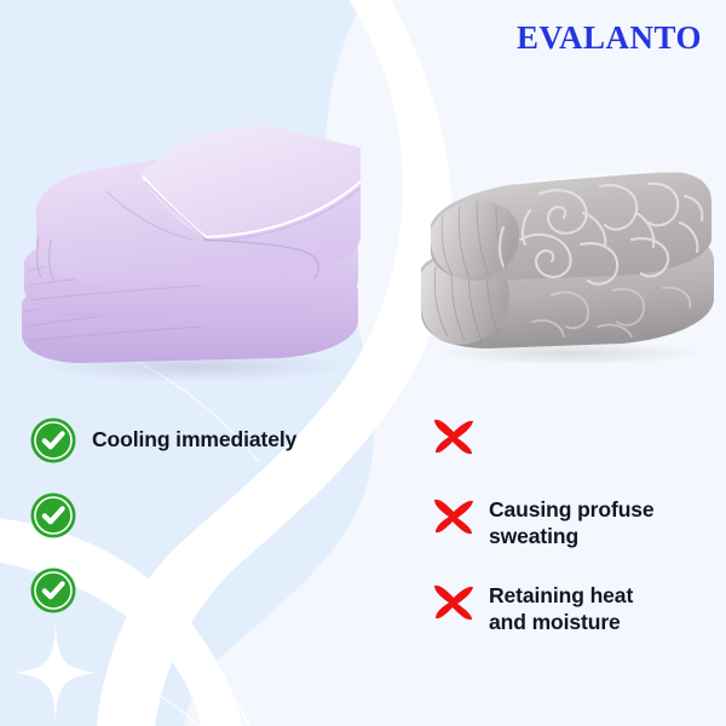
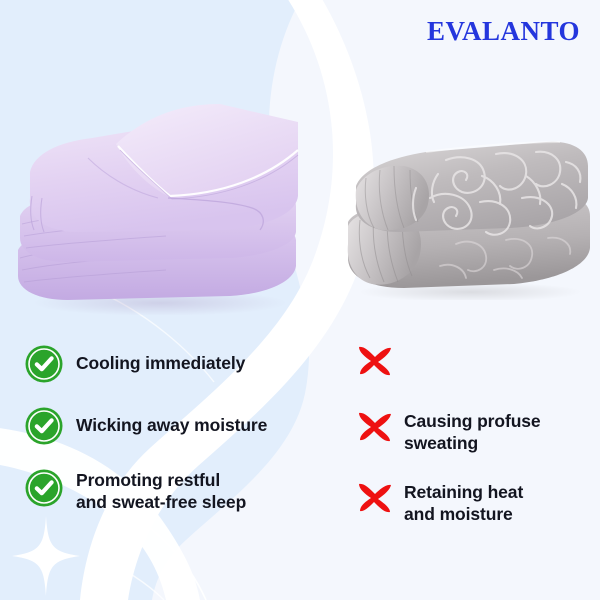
  EVALANTO
  Cooling immediately
+ Wicking away moisture
+ Promoting restful
+ and sweat-free sleep
  Causing profuse
  sweating
  Retaining heat
  and moisture
